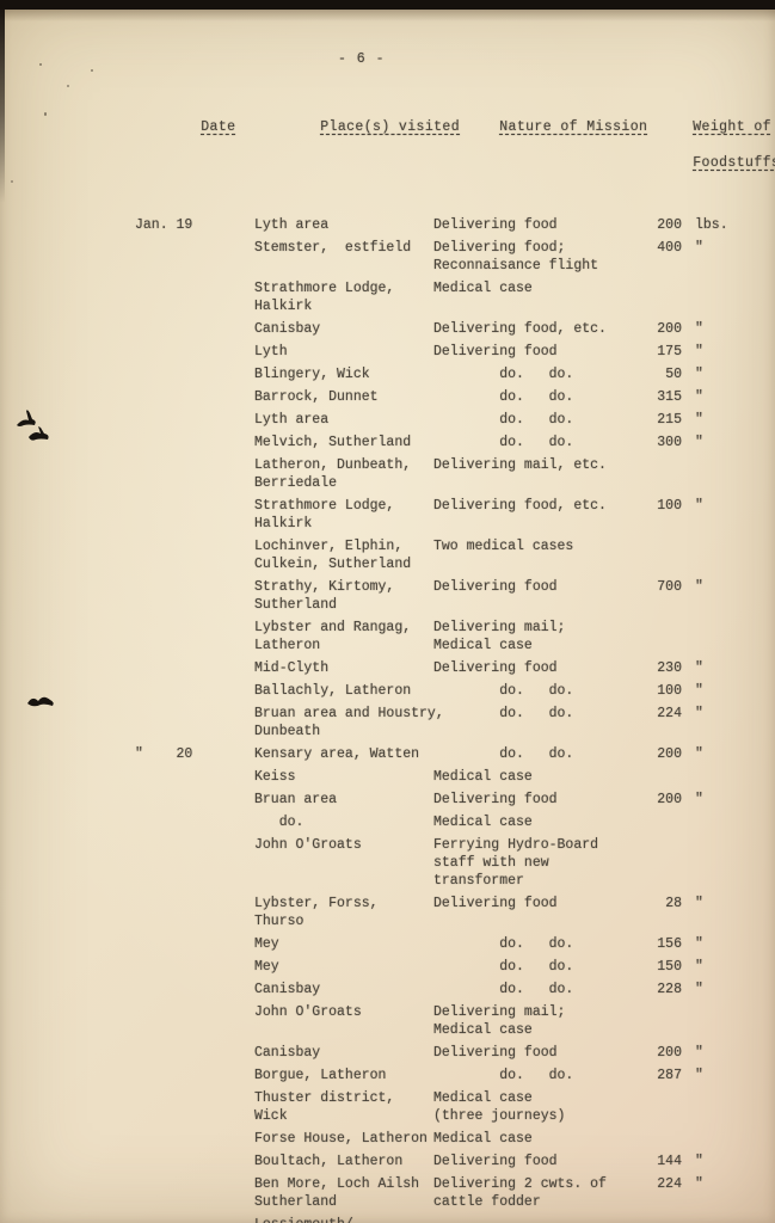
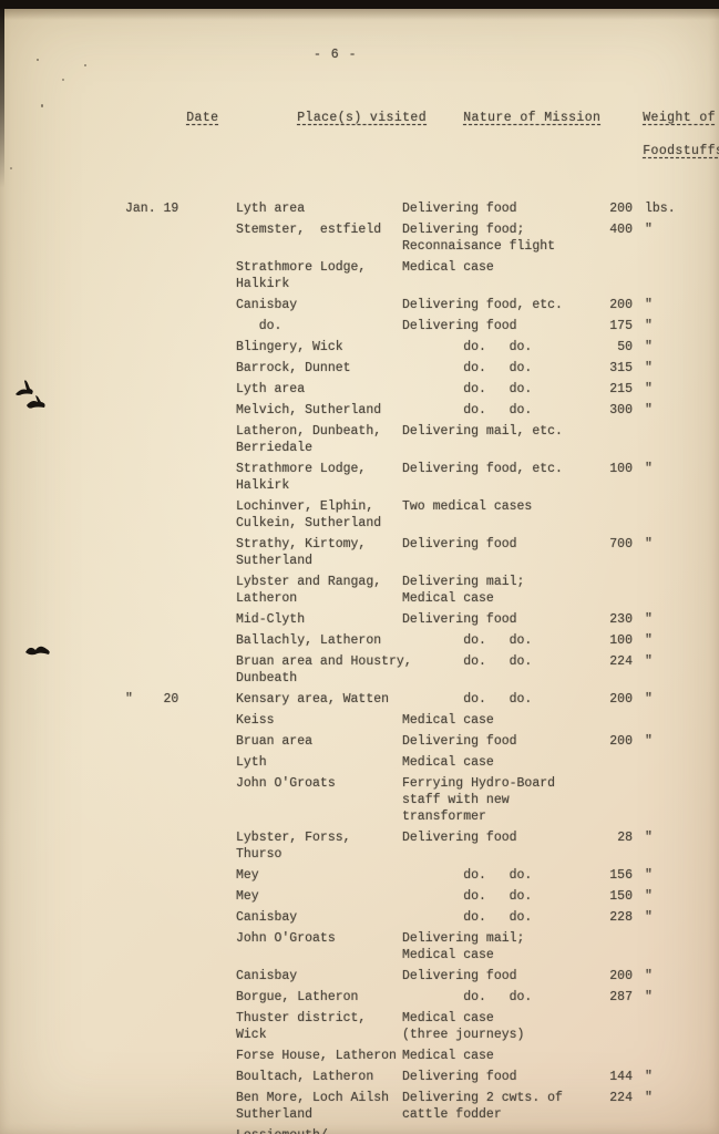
  - 6 -
  Date
  Place(s) visited
  Nature of Mission
  Weight of
  Foodstuff
  Jan. 19
  Lyth area
  Delivering food
  200 lbs.
  Stemster, estfield
  Delivering food;
  Reconnaisance flight
  400 "
  Strathmore Lodge,
  Halkirk
  Medical case
  Canisbay
  Delivering food, etc.
  200 "
- Lyth
+ do.
  Delivering food
  175 "
  Blingery, Wick
  do. do.
  50 "
  Barrock, Dunnet
  do. do.
  315 "
  Lyth area
  do. do.
  215 "
  Melvich, Sutherland
  do. do.
  300 "
  Latheron, Dunbeath,
  Berriedale
  Delivering mail, etc.
  Strathmore Lodge,
  Halkirk
  Delivering food, etc.
  100 "
  Lochinver, Elphin,
  Culkein, Sutherland
  Two medical cases
  Strathy, Kirtomy,
  Sutherland
  Delivering food
  700 "
  Lybster and Rangag,
  Latheron
  Delivering mail;
  Medical case
  Mid-Clyth
  Delivering food
  230 "
  Ballachly, Latheron
  do. do.
  100 "
  Bruan area and Houstry
  Dunbeath
  do. do.
  224 "
  " 20
  Kensary area, Watten
  do. do.
  200 "
  Keiss
  Medical case
  Bruan area
  Delivering food
  200 "
- do.
+ Lyth
  Medical case
  John O'Groats
  Ferrying Hydro-Board
  staff with new
  transformer
  Lybster, Forss,
  Thurso
  Delivering food
  28 "
  Mey
  do. do.
  156 "
  Mey
  do. do.
  150 "
  Canisbay
  do. do.
  228 "
  John O'Groats
  Delivering mail;
  Medical case
  Canisbay
  Delivering food
  200 "
  Borgue, Latheron
  do. do.
  287 "
  Thuster district,
  Wick
  Medical case
  (three journeys)
  Forse House, Latheron
  Medical case
  Boultach, Latheron
  Delivering food
  144 "
  Ben More, Loch Ailsh
  Sutherland
  Delivering 2 cwts. of
  cattle fodder
  224 "
